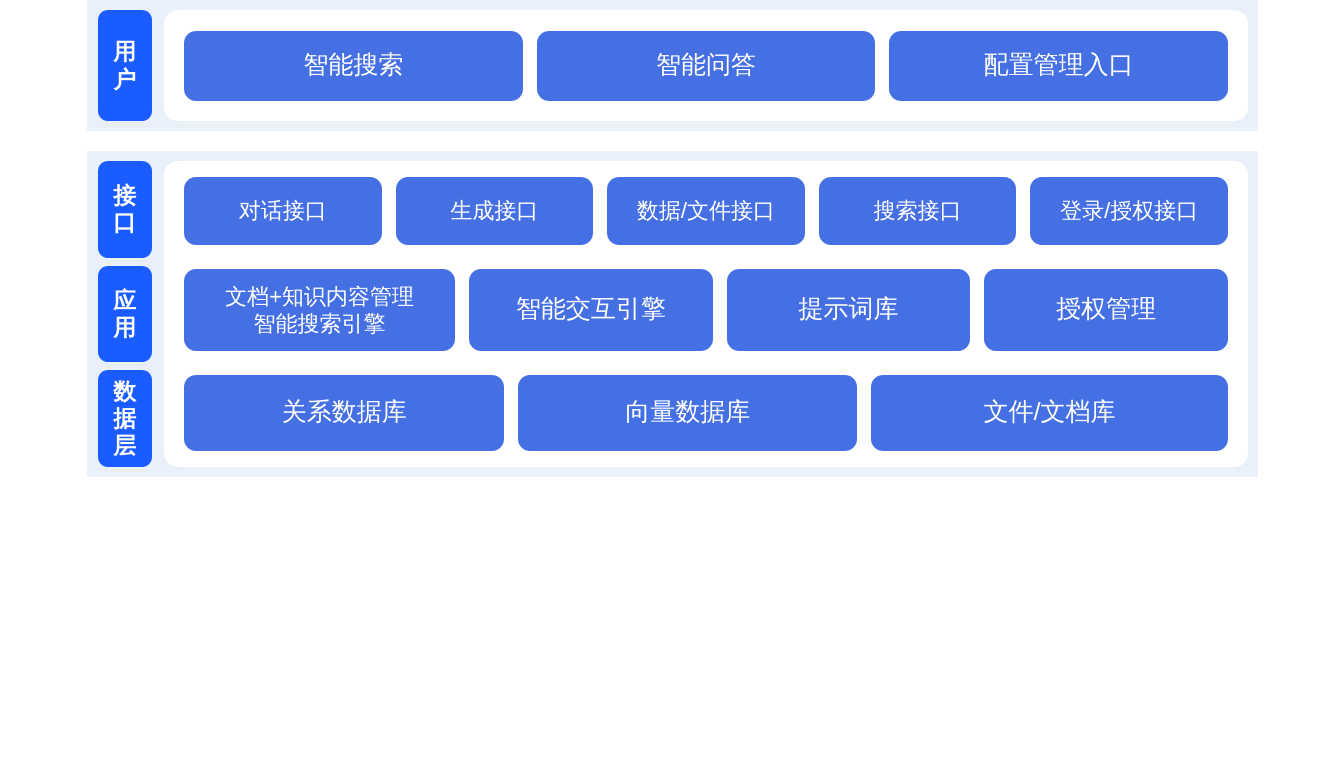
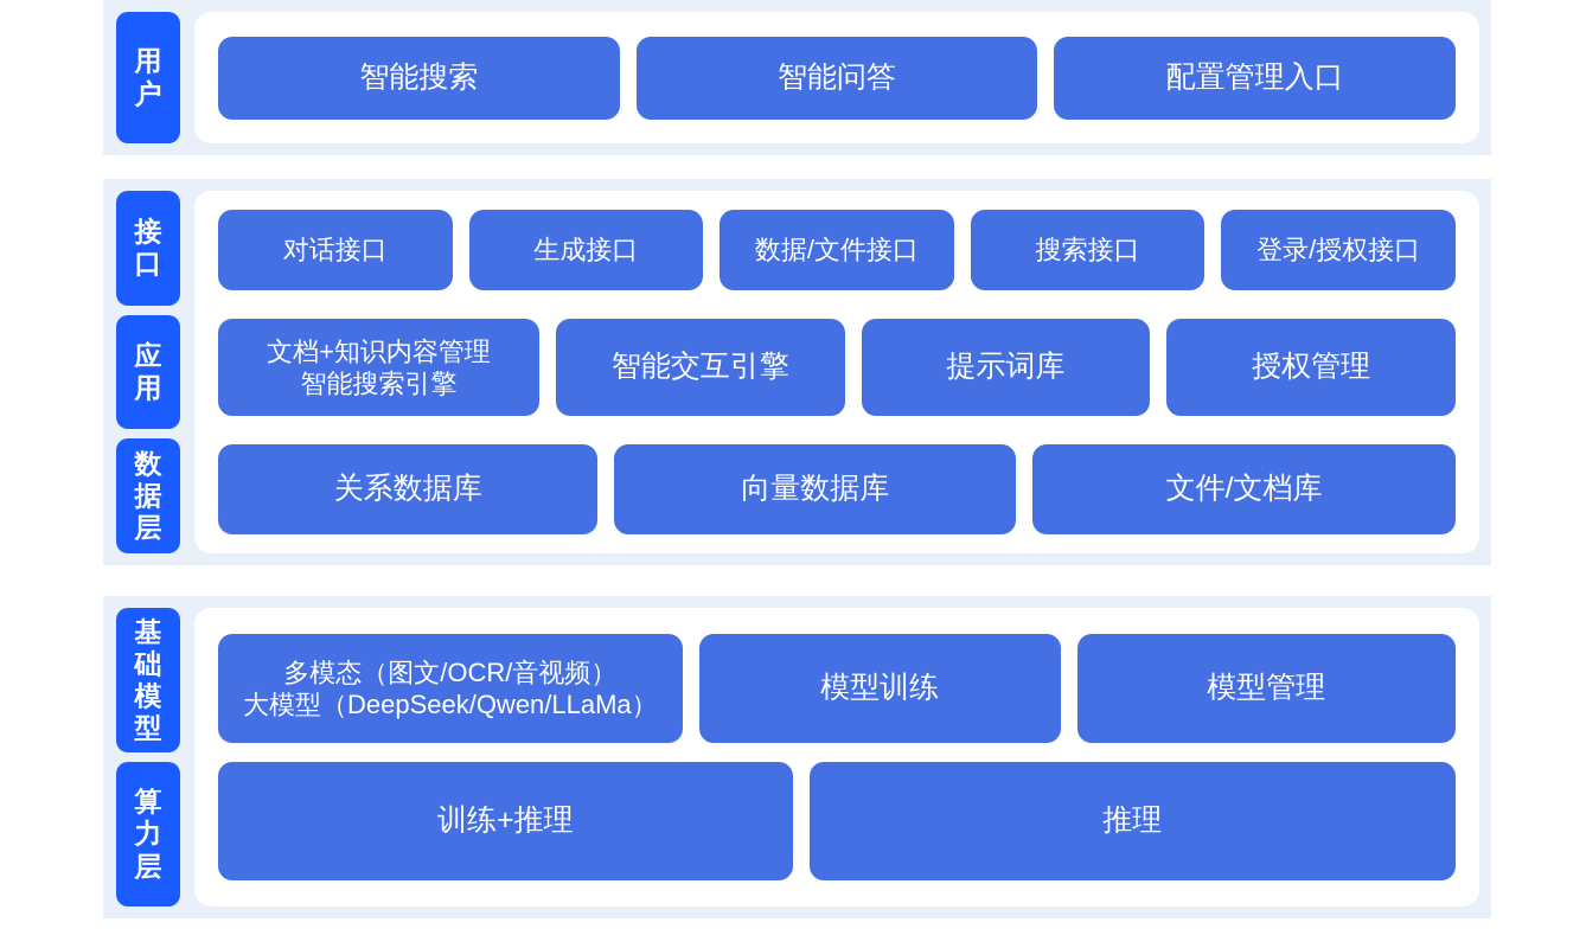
  用户
  智能搜索
  智能问答
  配置管理入口
  接口
  应用
  数据层
  对话接口
  生成接口
  数据/文件接口
  搜索接口
  登录/授权接口
  文档+知识内容管理
  智能搜索引擎
  智能交互引擎
  提示词库
  授权管理
  关系数据库
  向量数据库
  文件/文档库
+ 基础模型
+ 算力层
+ 多模态（图文/OCR/音视频）
+ 大模型（DeepSeek/Qwen/LLaMa）
+ 模型训练
+ 模型管理
+ 训练+推理
+ 推理
